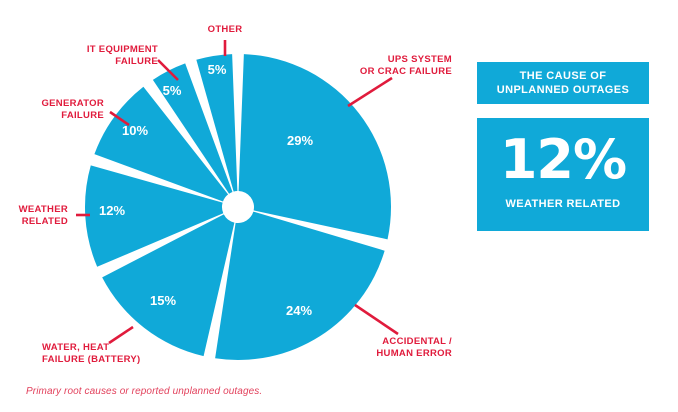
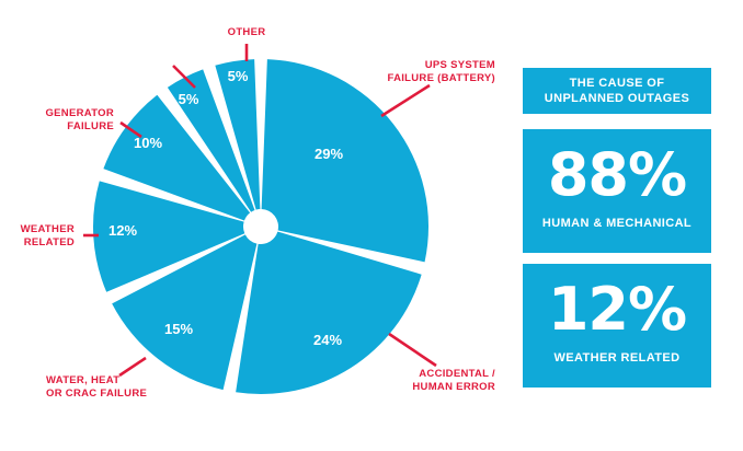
  29%
  24%
  15%
  12%
  10%
  5%
  5%
- UPS SYSTEM OR CRAC FAILURE
+ UPS SYSTEM FAILURE (BATTERY)
  ACCIDENTAL / HUMAN ERROR
- WATER, HEAT FAILURE (BATTERY)
+ WATER, HEAT OR CRAC FAILURE
  WEATHER RELATED
  GENERATOR FAILURE
- IT EQUIPMENT FAILURE
  OTHER
- Primary root causes or reported unplanned outages.
  THE CAUSE OF
  UNPLANNED OUTAGES
+ 88%
+ HUMAN & MECHANICAL
  12%
  WEATHER RELATED
